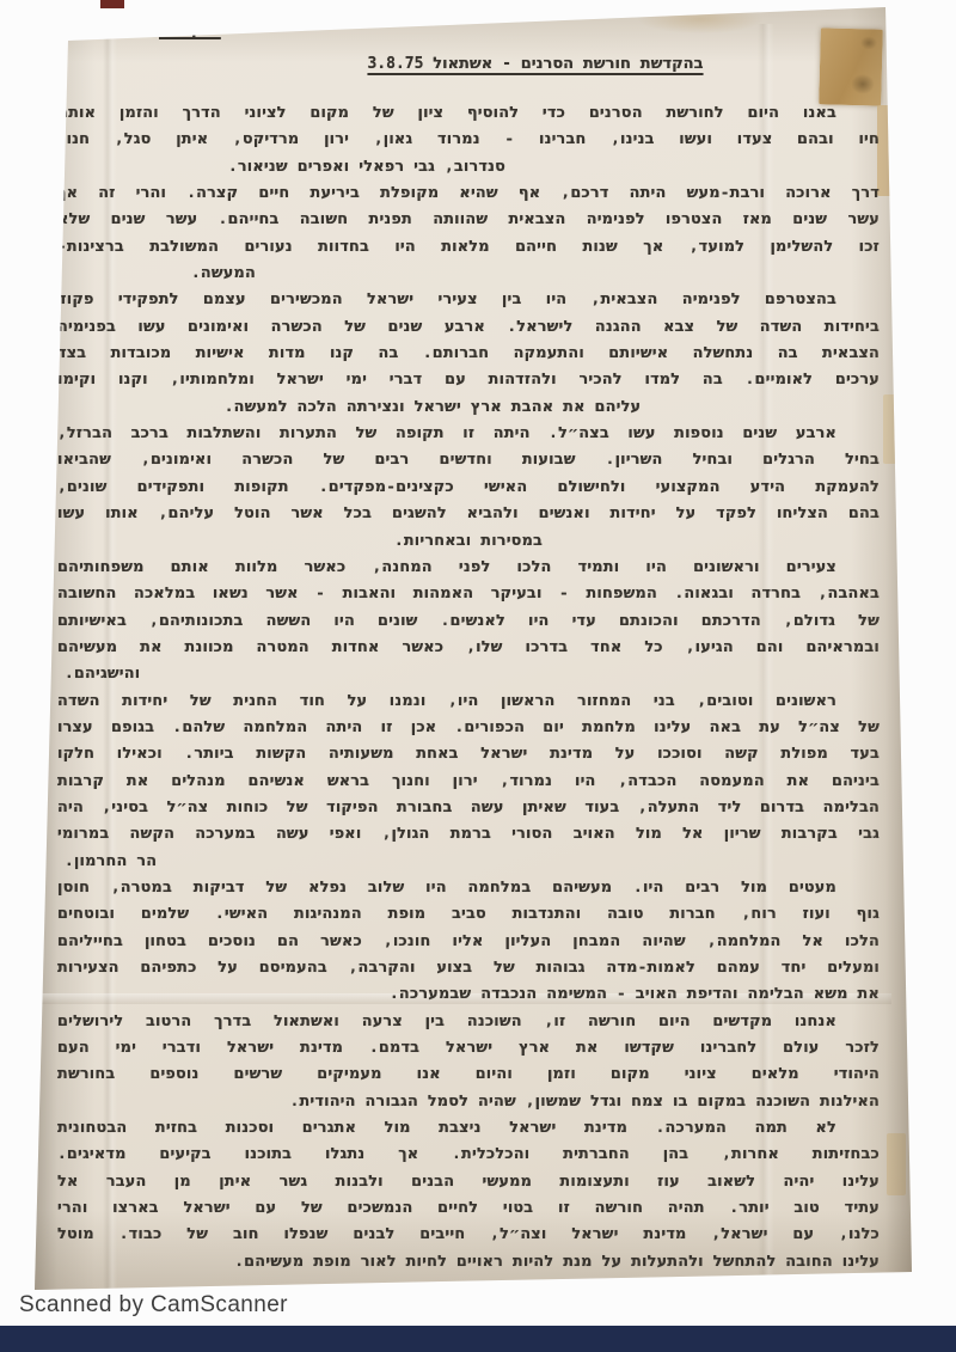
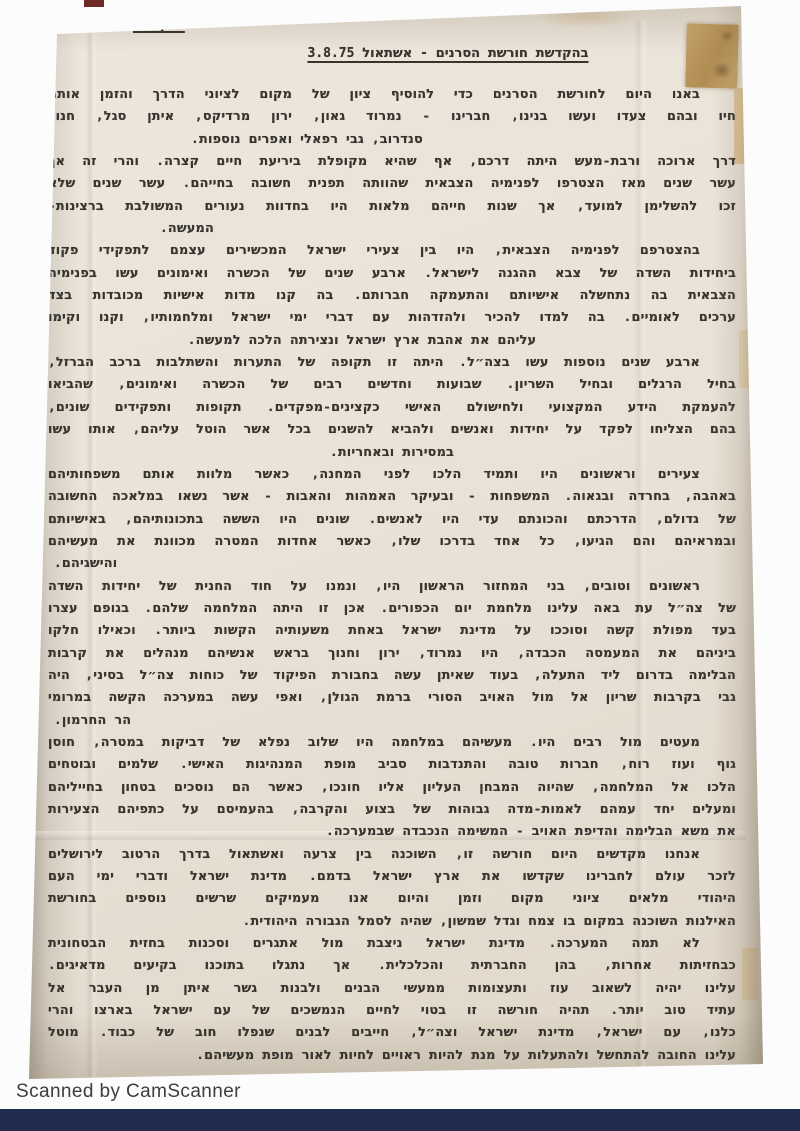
  בהקדשת חורשת הסרנים - אשתאול 3.8.75
  באנו היום לחורשת הסרנים כדי להוסיף ציון של מקום לציוני הדרך והזמן אות
  ובהם צעדו ועשו בנינו, חברינו - נמרוד גאון, ירון מרדיקס, איתן סגל, חנו
- סנדרוב, גבי רפאלי ואפרים שניאור.
+ סנדרוב, גבי רפאלי ואפרים נוספות.
  ארוכה ורבת-מעש היתה דרכם, אף שהיא מקופלת ביריעת חיים קצרה. והרי זה א
  שנים מאז הצטרפו לפנימיה הצבאית שהוותה תפנית חשובה בחייהם. עשר שנים של
  להשלימן למועד, אך שנות חייהם מלאות היו בחדוות נעורים המשולבת ברצינות
  המעשה.
  בהצטרפם לפנימיה הצבאית, היו בין צעירי ישראל המכשירים עצמם לתפקידי פקוד
  דות השדה של צבא ההגנה לישראל. ארבע שנים של הכשרה ואימונים עשו בפנימיה
  אית בה נתחשלה אישיותם והתעמקה חברותם. בה קנו מדות אישיות מכובדות בצד
  ים לאומיים. בה למדו להכיר ולהזדהות עם דברי ימי ישראל ומלחמותיו, וקנו וקימו
  עליהם את אהבת ארץ ישראל ונצירתה הלכה למעשה.
  ארבע שנים נוספות עשו בצה״ל. היתה זו תקופה של התערות והשתלבות ברכב הברזל,
  הרגלים ובחיל השריון. שבועות וחדשים רבים של הכשרה ואימונים, שהביאו
  מקת הידע המקצועי ולחישולם האישי כקצינים-מפקדים. תקופות ותפקידים שונים,
  הצליחו לפקד על יחידות ואנשים ולהביא להשגים בכל אשר הוטל עליהם, אותו עשו
  במסירות ובאחריות.
  צעירים וראשונים היו ותמיד הלכו לפני המחנה, כאשר מלוות אותם משפחותיהם
  בה, בחרדה ובגאוה. המשפחות - ובעיקר האמהות והאבות - אשר נשאו במלאכה החשובה
  גדולם, הדרכתם והכונתם עדי היו לאנשים. שונים היו הששה בתכונותיהם, באישיותם
  ראיהם והם הגיעו, כל אחד בדרכו שלו, כאשר אחדות המטרה מכוונת את מעשיהם
  והישגיהם.
  ראשונים וטובים, בני המחזור הראשון היו, ונמנו על חוד החנית של יחידות השדה
  צה״ל עת באה עלינו מלחמת יום הכפורים. אכן זו היתה המלחמה שלהם. בגופם עצרו
  מפולת קשה וסוככו על מדינת ישראל באחת משעותיה הקשות ביותר. וכאילו חלקו
  הם את המעמסה הכבדה, היו נמרוד, ירון וחנוך בראש אנשיהם מנהלים את קרבות
  ימה בדרום ליד התעלה, בעוד שאיתן עשה בחבורת הפיקוד של כוחות צה״ל בסיני, היה
  בקרבות שריון אל מול האויב הסורי ברמת הגולן, ואפי עשה במערכה הקשה במרומי
  הר החרמון.
  מעטים מול רבים היו. מעשיהם במלחמה היו שלוב נפלא של דביקות במטרה, חוסן
  ועוז רוח, חברות טובה והתנדבות סביב מופת המנהיגות האישי. שלמים ובוטחים
  ו אל המלחמה, שהיוה המבחן העליון אליו חונכו, כאשר הם נוסכים בטחון בחייליהם
  לים יחד עמהם לאמות-מדה גבוהות של בצוע והקרבה, בהעמיסם על כתפיהם הצעירות
  משא הבלימה והדיפת האויב - המשימה הנכבדה שבמערכה.
  אנחנו מקדשים היום חורשה זו, השוכנה בין צרעה ואשתאול בדרך הרטוב לירושלים
  עולם לחברינו שקדשו את ארץ ישראל בדמם. מדינת ישראל ודברי ימי העם
  די מלאים ציוני מקום וזמן והיום אנו מעמיקים שרשים נוספים בחורשת
  לנות השוכנה במקום בו צמח וגדל שמשון, שהיה לסמל הגבורה היהודית.
  לא תמה המערכה. מדינת ישראל ניצבת מול אתגרים וסכנות בחזית הבטחונית
  זיתות אחרות, בהן החברתית והכלכלית. אך נתגלו בתוכנו בקיעים מדאיגים.
  ו יהיה לשאוב עוז ותעצומות ממעשי הבנים ולבנות גשר איתן מן העבר אל
  ד טוב יותר. תהיה חורשה זו בטוי לחיים הנמשכים של עם ישראל בארצו והרי
  , עם ישראל, מדינת ישראל וצה״ל, חייבים לבנים שנפלו חוב של כבוד. מוטל
  ו החובה להתחשל ולהתעלות על מנת להיות ראויים לחיות לאור מופת מעשיהם.
  Scanned by CamScanner
